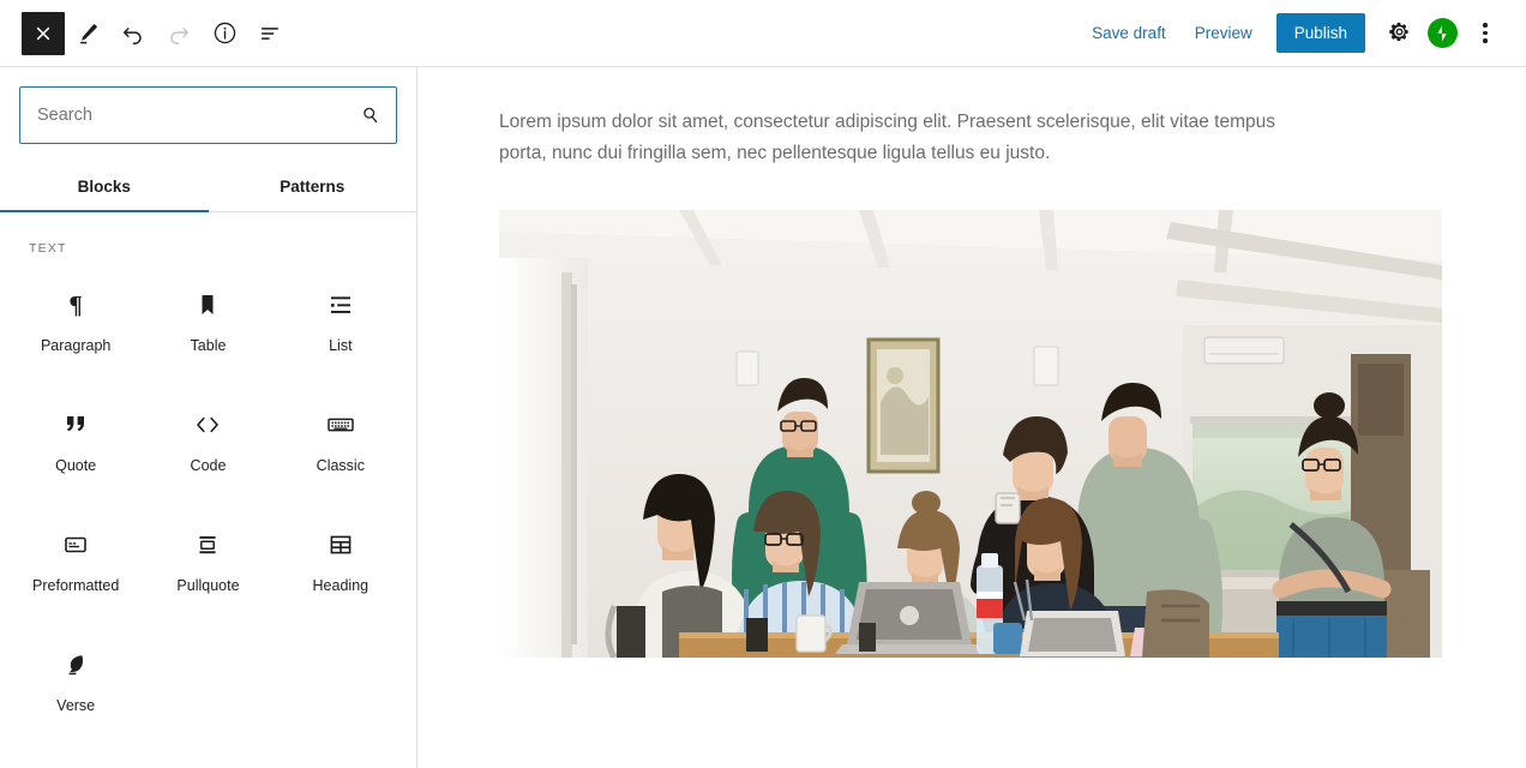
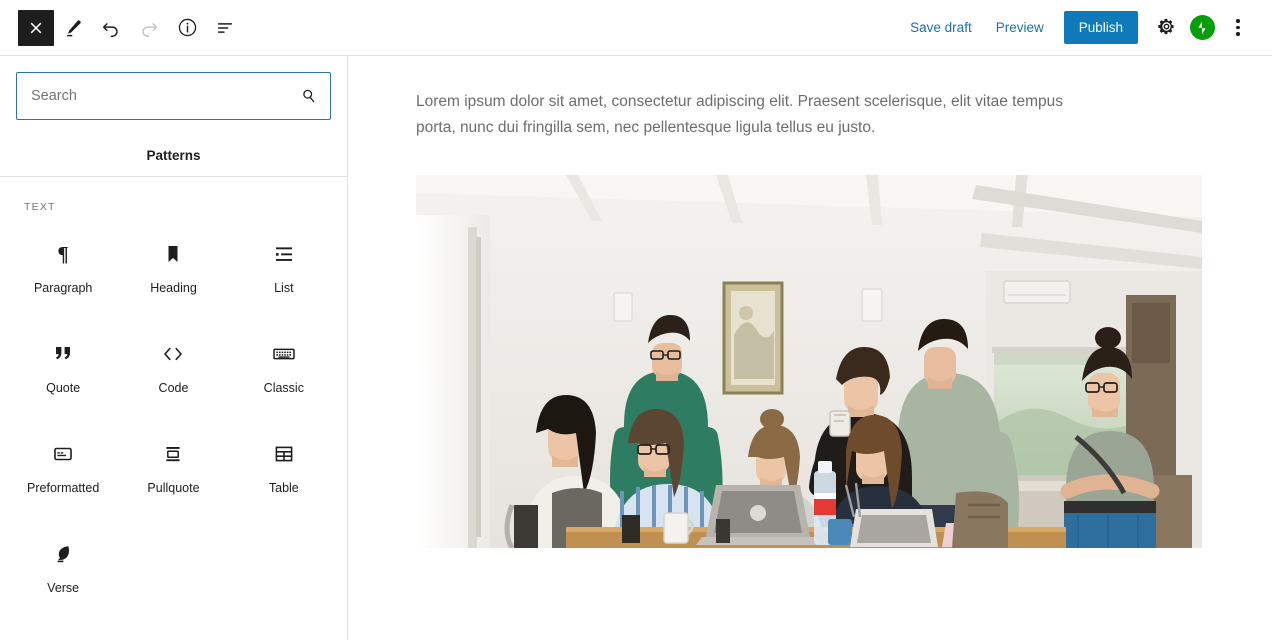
  Save draft
  Preview
  Publish
  Search
- Blocks
  Patterns
  TEXT
  ¶
  Paragraph
- Table
+ Heading
  List
  Quote
  Code
  Classic
  Preformatted
  Pullquote
- Heading
+ Table
  Verse
  Lorem ipsum dolor sit amet, consectetur adipiscing elit. Praesent scelerisque, elit vitae tempus porta, nunc dui fringilla sem, nec pellentesque ligula tellus eu justo.
